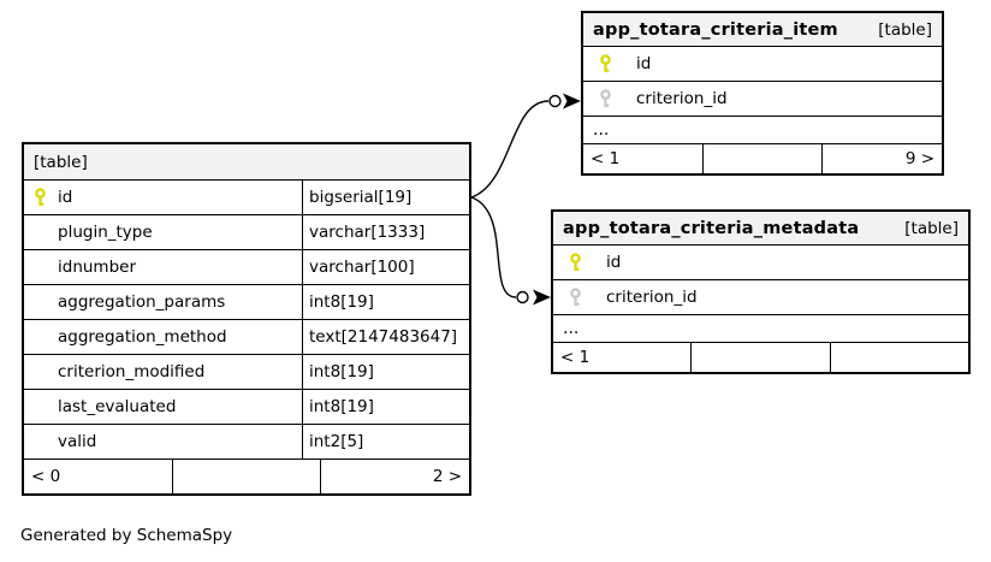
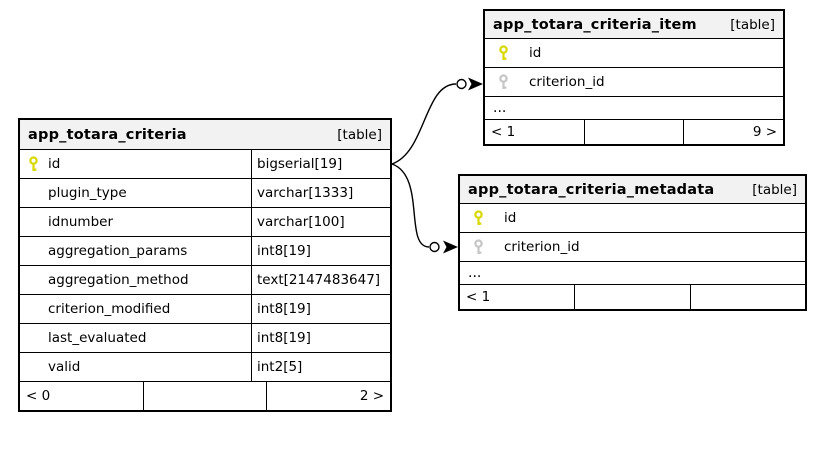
+ app_totara_criteria
  [table]
  id
  bigserial[19]
  plugin_type
  varchar[1333]
  idnumber
  varchar[100]
  aggregation_params
  int8[19]
  aggregation_method
  text[2147483647]
  criterion_modified
  int8[19]
  last_evaluated
  int8[19]
  valid
  int2[5]
  < 0
  2 >
  app_totara_criteria_item
  [table]
  id
  criterion_id
  ...
  < 1
  9 >
  app_totara_criteria_metadata
  [table]
  id
  criterion_id
  ...
  < 1
- Generated by SchemaSpy
